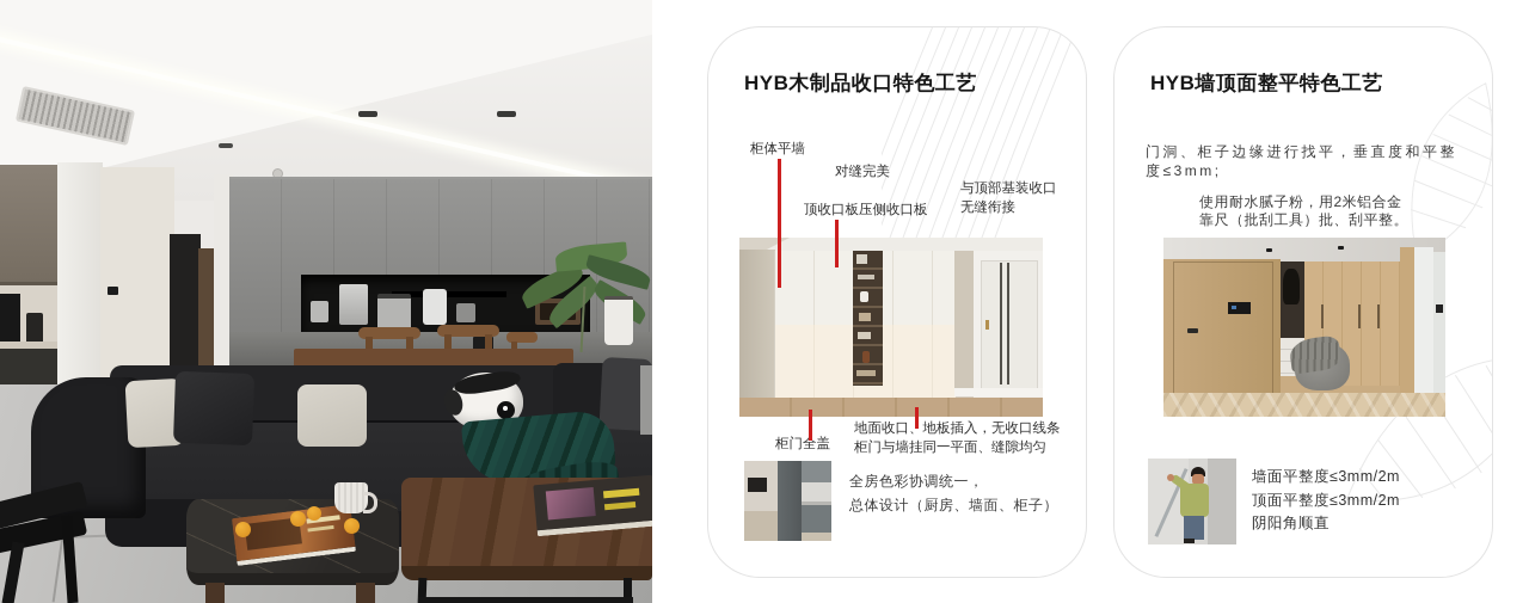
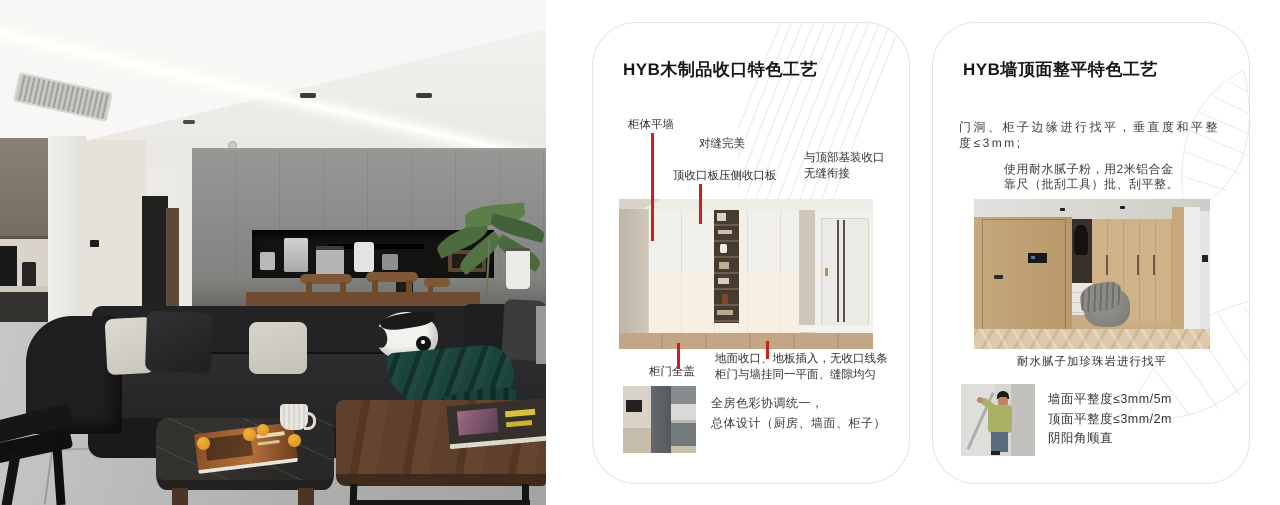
  HYB木制品收口特色工艺
  柜体平墙
  对缝完美
  顶收口板压侧收口板
  与顶部基装收口
  无缝衔接
  柜门全盖
  地面收口、地板插入，无收口线条
  柜门与墙挂同一平面、缝隙均匀
  全房色彩协调统一，
  总体设计（厨房、墙面、柜子）
  HYB墙顶面整平特色工艺
  门洞、柜子边缘进行找平，垂直度和平整
  度≤3mm;
  使用耐水腻子粉，用2米铝合金
  靠尺（批刮工具）批、刮平整。
+ 耐水腻子加珍珠岩进行找平
- 墙面平整度≤3mm/2m
+ 墙面平整度≤3mm/5m
  顶面平整度≤3mm/2m
  阴阳角顺直
